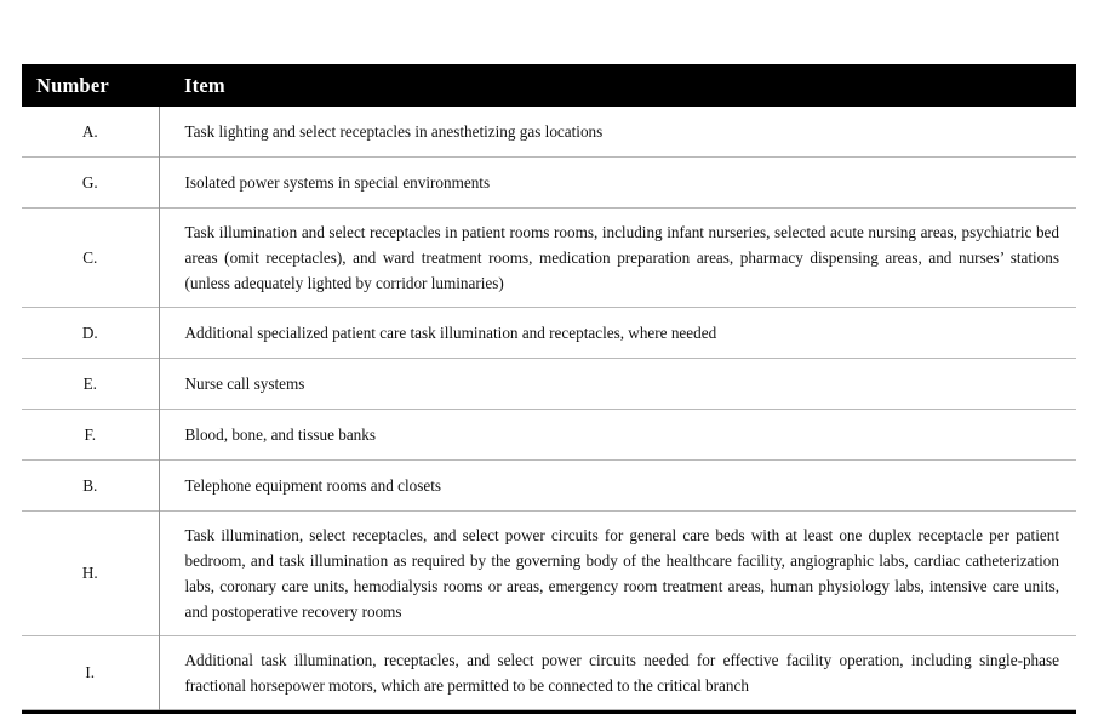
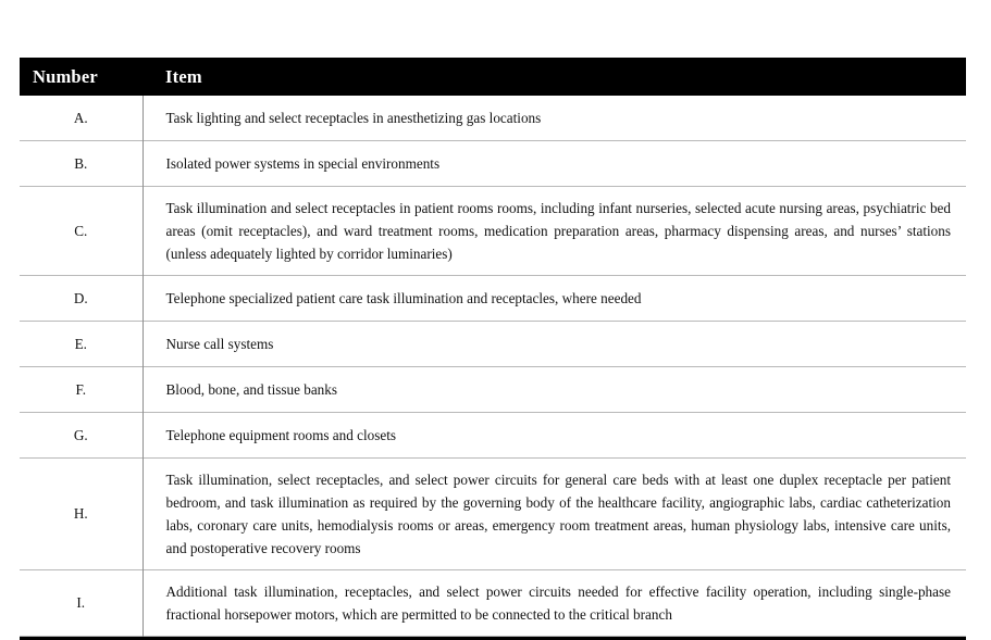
  Number	Item
  A.	Task lighting and select receptacles in anesthetizing gas locations
- G.	Isolated power systems in special environments
+ B.	Isolated power systems in special environments
  C.	Task illumination and select receptacles in patient rooms rooms, including infant nurseries, selected acute nursing areas, psychiatric bed areas (omit receptacles), and ward treatment rooms, medication preparation areas, pharmacy dispensing areas, and nurses’ stations (unless adequately lighted by corridor luminaries)
- D.	Additional specialized patient care task illumination and receptacles, where needed
+ D.	Telephone specialized patient care task illumination and receptacles, where needed
  E.	Nurse call systems
  F.	Blood, bone, and tissue banks
- B.	Telephone equipment rooms and closets
+ G.	Telephone equipment rooms and closets
  H.	Task illumination, select receptacles, and select power circuits for general care beds with at least one duplex receptacle per patient bedroom, and task illumination as required by the governing body of the healthcare facility, angiographic labs, cardiac catheterization labs, coronary care units, hemodialysis rooms or areas, emergency room treatment areas, human physiology labs, intensive care units, and postoperative recovery rooms
  I.	Additional task illumination, receptacles, and select power circuits needed for effective facility operation, including single-phase fractional horsepower motors, which are permitted to be connected to the critical branch
